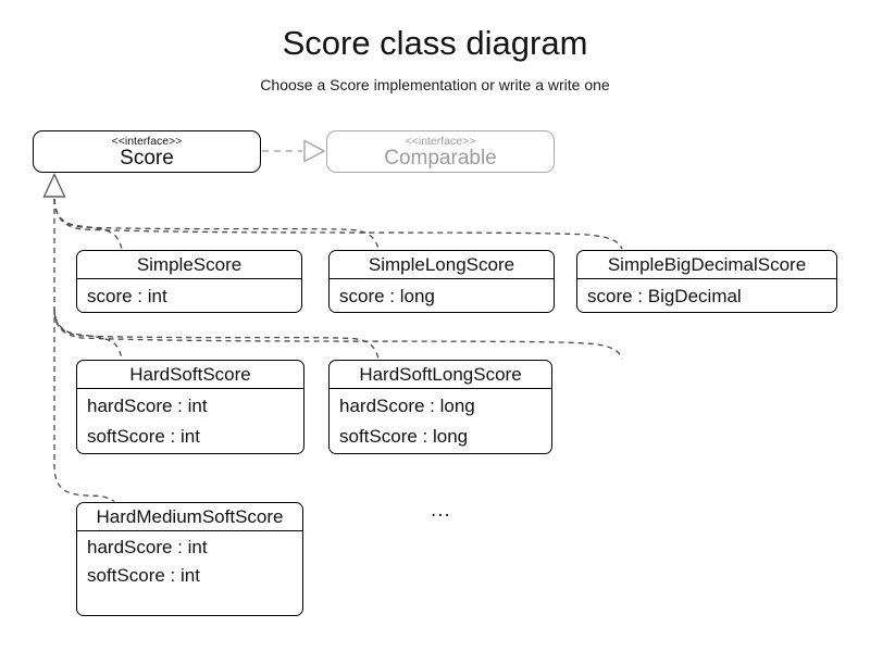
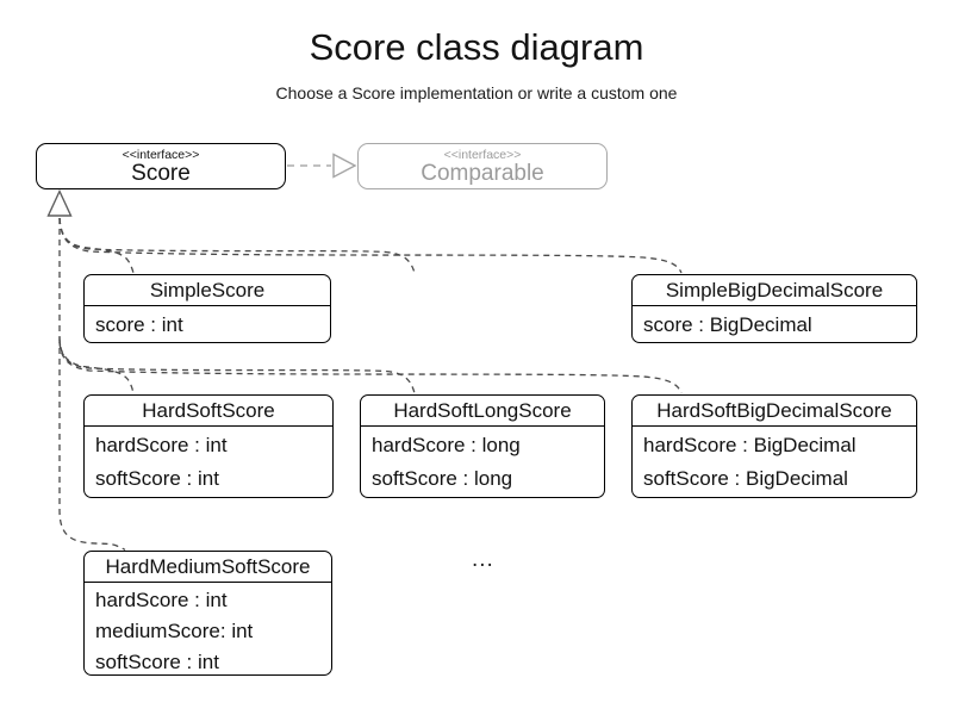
  Score class diagram
- Choose a Score implementation or write a write one
+ Choose a Score implementation or write a custom one
  <<interface>>
  Score
  <<interface>>
  Comparable
  SimpleScore
  score : int
- SimpleLongScore
- score : long
  SimpleBigDecimalScore
  score : BigDecimal
  HardSoftScore
  hardScore : int
  softScore : int
  HardSoftLongScore
  hardScore : long
  softScore : long
+ HardSoftBigDecimalScore
+ hardScore : BigDecimal
+ softScore : BigDecimal
  HardMediumSoftScore
  hardScore : int
+ mediumScore: int
  softScore : int
  ...
